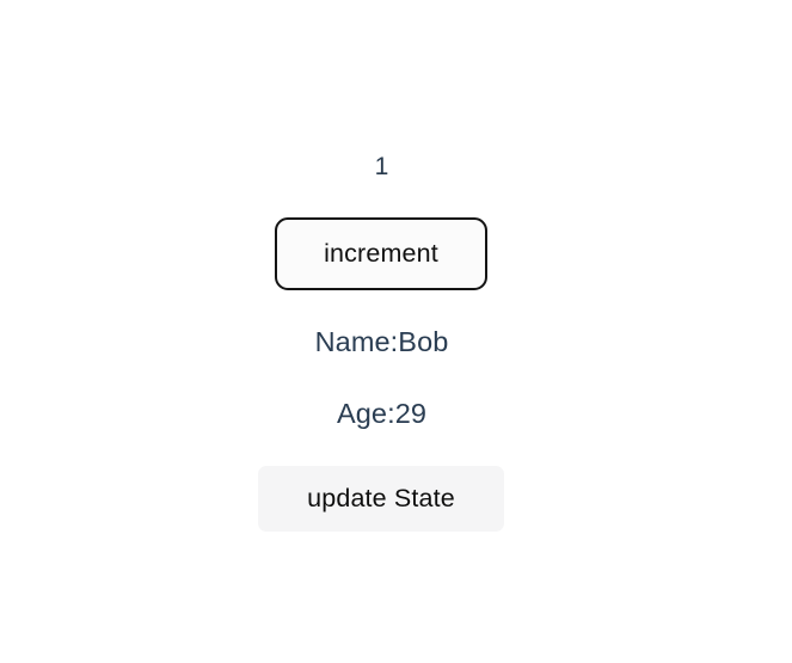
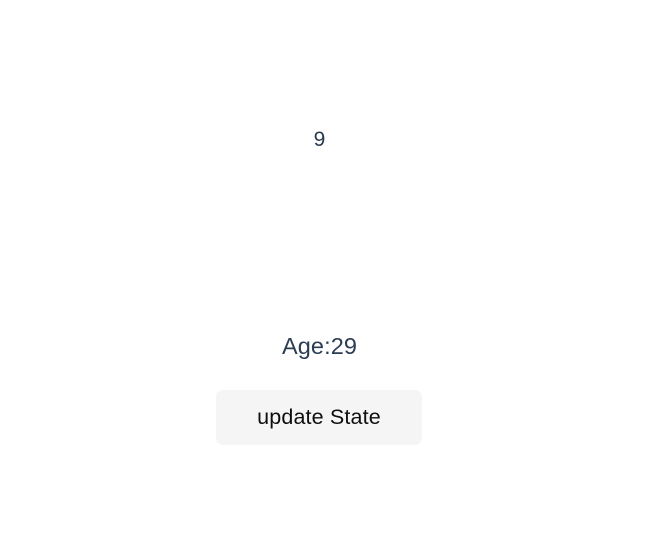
- 1
+ 9
- increment
- Name:Bob
  Age:29
  update State
